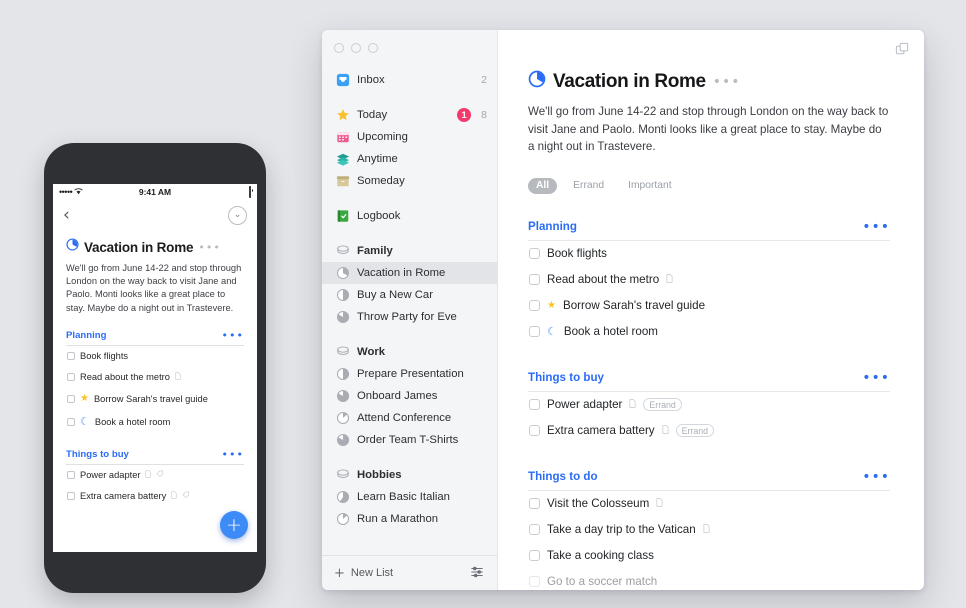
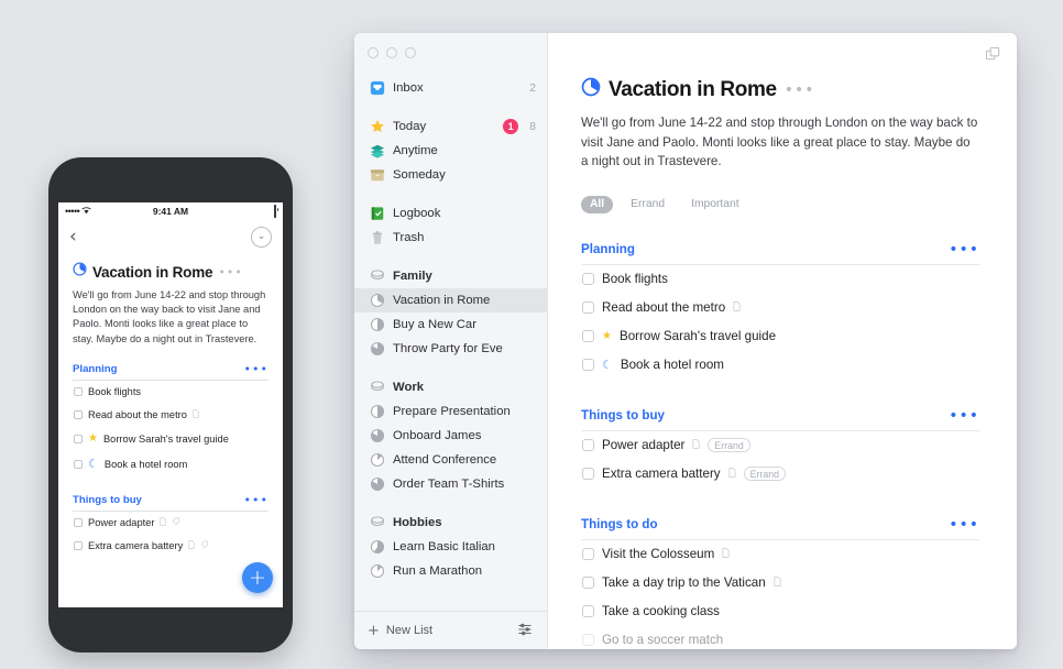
  •••••
  9:41 AM
  ‹
  ⌄
  Vacation in Rome
  •••
  We'll go from June 14-22 and stop through London on the way back to visit Jane and Paolo. Monti looks like a great place to stay. Maybe do a night out in Trastevere.
  Planning
  •••
  Book flights
  Read about the metro
  ★
  Borrow Sarah's travel guide
  ☾
  Book a hotel room
  Things to buy
  •••
  Power adapter
  Extra camera battery
  +
  Inbox
  2
  Today
  1
  8
- Upcoming
  Anytime
  Someday
  Logbook
+ Trash
  Family
  Vacation in Rome
  Buy a New Car
  Throw Party for Eve
  Work
  Prepare Presentation
  Onboard James
  Attend Conference
  Order Team T-Shirts
  Hobbies
  Learn Basic Italian
  Run a Marathon
  +
  New List
  Vacation in Rome
  •••
  We'll go from June 14-22 and stop through London on the way back to visit Jane and Paolo. Monti looks like a great place to stay. Maybe do a night out in Trastevere.
  All
  Errand
  Important
  Planning
  •••
  Book flights
  Read about the metro
  ★
  Borrow Sarah's travel guide
  ☾
  Book a hotel room
  Things to buy
  •••
  Power adapter
  Errand
  Extra camera battery
  Errand
  Things to do
  •••
  Visit the Colosseum
  Take a day trip to the Vatican
  Take a cooking class
  Go to a soccer match
